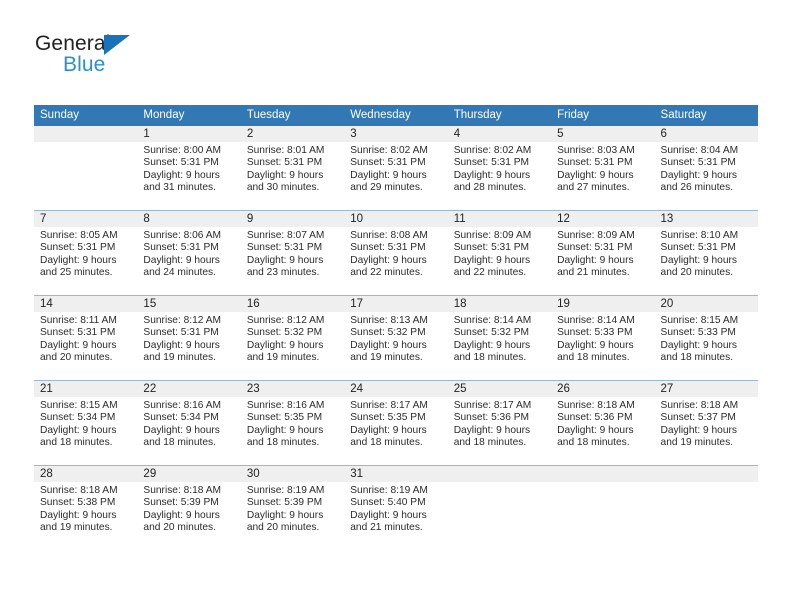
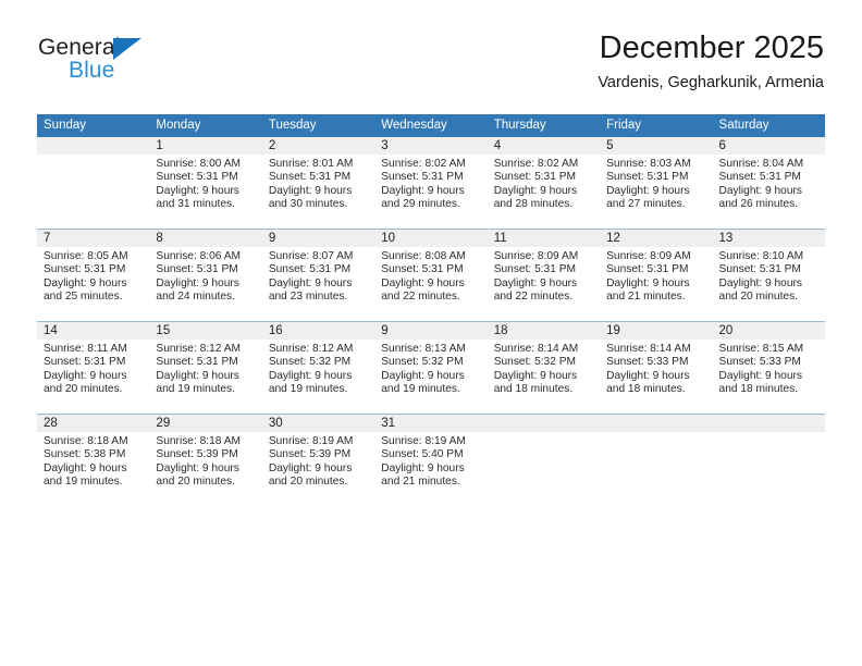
  General
  Blue
+ December 2025
+ Vardenis, Gegharkunik, Armenia
  Sunday	Monday	Tuesday	Wednesday	Thursday	Friday	Saturday
  	1 Sunrise: 8:00 AM Sunset: 5:31 PM Daylight: 9 hours and 31 minutes.	2 Sunrise: 8:01 AM Sunset: 5:31 PM Daylight: 9 hours and 30 minutes.	3 Sunrise: 8:02 AM Sunset: 5:31 PM Daylight: 9 hours and 29 minutes.	4 Sunrise: 8:02 AM Sunset: 5:31 PM Daylight: 9 hours and 28 minutes.	5 Sunrise: 8:03 AM Sunset: 5:31 PM Daylight: 9 hours and 27 minutes.	6 Sunrise: 8:04 AM Sunset: 5:31 PM Daylight: 9 hours and 26 minutes.
  7 Sunrise: 8:05 AM Sunset: 5:31 PM Daylight: 9 hours and 25 minutes.	8 Sunrise: 8:06 AM Sunset: 5:31 PM Daylight: 9 hours and 24 minutes.	9 Sunrise: 8:07 AM Sunset: 5:31 PM Daylight: 9 hours and 23 minutes.	10 Sunrise: 8:08 AM Sunset: 5:31 PM Daylight: 9 hours and 22 minutes.	11 Sunrise: 8:09 AM Sunset: 5:31 PM Daylight: 9 hours and 22 minutes.	12 Sunrise: 8:09 AM Sunset: 5:31 PM Daylight: 9 hours and 21 minutes.	13 Sunrise: 8:10 AM Sunset: 5:31 PM Daylight: 9 hours and 20 minutes.
- 14 Sunrise: 8:11 AM Sunset: 5:31 PM Daylight: 9 hours and 20 minutes.	15 Sunrise: 8:12 AM Sunset: 5:31 PM Daylight: 9 hours and 19 minutes.	16 Sunrise: 8:12 AM Sunset: 5:32 PM Daylight: 9 hours and 19 minutes.	17 Sunrise: 8:13 AM Sunset: 5:32 PM Daylight: 9 hours and 19 minutes.	18 Sunrise: 8:14 AM Sunset: 5:32 PM Daylight: 9 hours and 18 minutes.	19 Sunrise: 8:14 AM Sunset: 5:33 PM Daylight: 9 hours and 18 minutes.	20 Sunrise: 8:15 AM Sunset: 5:33 PM Daylight: 9 hours and 18 minutes.
+ 14 Sunrise: 8:11 AM Sunset: 5:31 PM Daylight: 9 hours and 20 minutes.	15 Sunrise: 8:12 AM Sunset: 5:31 PM Daylight: 9 hours and 19 minutes.	16 Sunrise: 8:12 AM Sunset: 5:32 PM Daylight: 9 hours and 19 minutes.	9 Sunrise: 8:13 AM Sunset: 5:32 PM Daylight: 9 hours and 19 minutes.	18 Sunrise: 8:14 AM Sunset: 5:32 PM Daylight: 9 hours and 18 minutes.	19 Sunrise: 8:14 AM Sunset: 5:33 PM Daylight: 9 hours and 18 minutes.	20 Sunrise: 8:15 AM Sunset: 5:33 PM Daylight: 9 hours and 18 minutes.
- 21 Sunrise: 8:15 AM Sunset: 5:34 PM Daylight: 9 hours and 18 minutes.	22 Sunrise: 8:16 AM Sunset: 5:34 PM Daylight: 9 hours and 18 minutes.	23 Sunrise: 8:16 AM Sunset: 5:35 PM Daylight: 9 hours and 18 minutes.	24 Sunrise: 8:17 AM Sunset: 5:35 PM Daylight: 9 hours and 18 minutes.	25 Sunrise: 8:17 AM Sunset: 5:36 PM Daylight: 9 hours and 18 minutes.	26 Sunrise: 8:18 AM Sunset: 5:36 PM Daylight: 9 hours and 18 minutes.	27 Sunrise: 8:18 AM Sunset: 5:37 PM Daylight: 9 hours and 19 minutes.
  28 Sunrise: 8:18 AM Sunset: 5:38 PM Daylight: 9 hours and 19 minutes.	29 Sunrise: 8:18 AM Sunset: 5:39 PM Daylight: 9 hours and 20 minutes.	30 Sunrise: 8:19 AM Sunset: 5:39 PM Daylight: 9 hours and 20 minutes.	31 Sunrise: 8:19 AM Sunset: 5:40 PM Daylight: 9 hours and 21 minutes.
